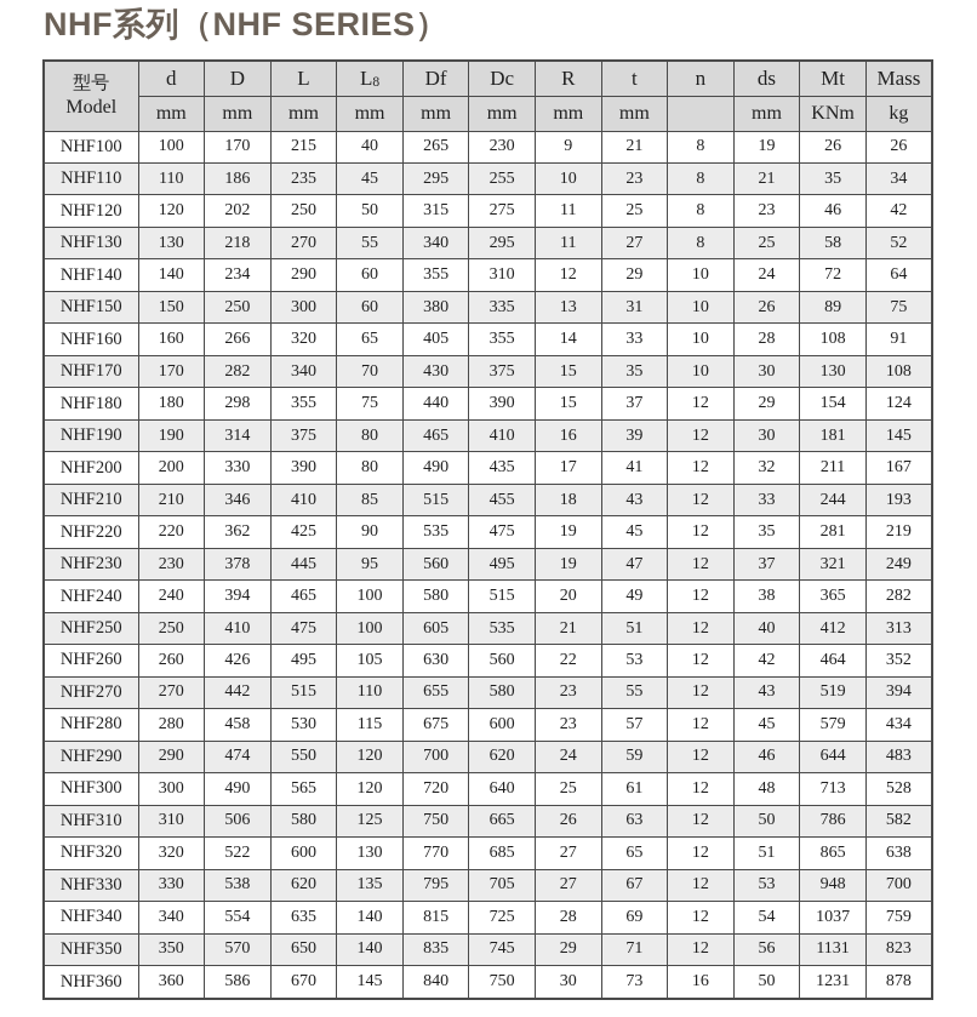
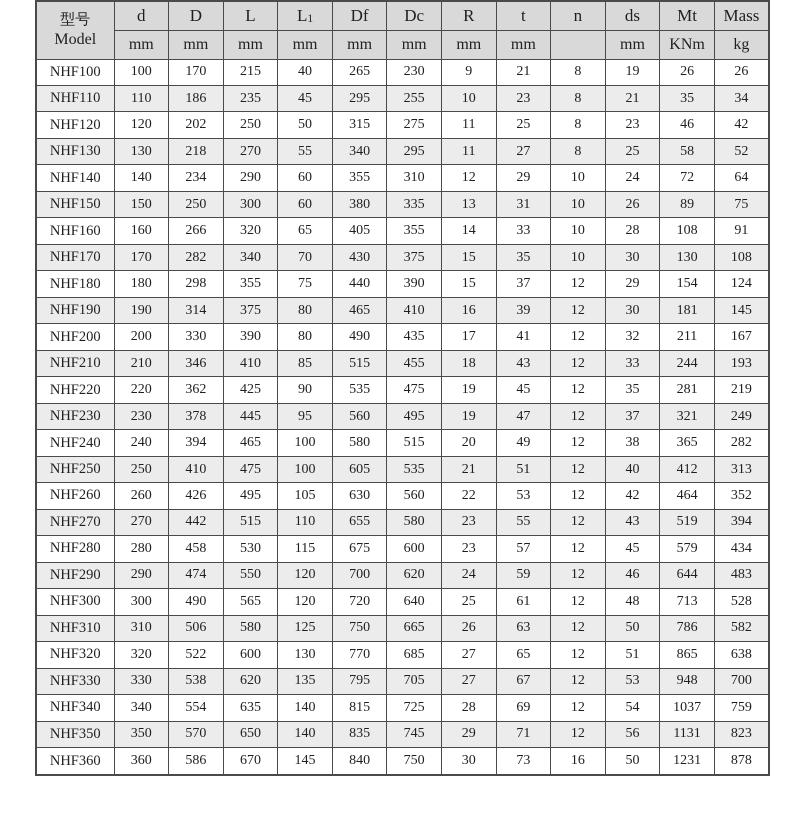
- NHF系列（NHF SERIES）
- 型号 Model	d	D	L	L8	Df	Dc	R	t	n	ds	Mt	Mass
+ 型号 Model	d	D	L	L1	Df	Dc	R	t	n	ds	Mt	Mass
  mm	mm	mm	mm	mm	mm	mm	mm		mm	KNm	kg
  NHF100	100	170	215	40	265	230	9	21	8	19	26	26
  NHF110	110	186	235	45	295	255	10	23	8	21	35	34
  NHF120	120	202	250	50	315	275	11	25	8	23	46	42
  NHF130	130	218	270	55	340	295	11	27	8	25	58	52
  NHF140	140	234	290	60	355	310	12	29	10	24	72	64
  NHF150	150	250	300	60	380	335	13	31	10	26	89	75
  NHF160	160	266	320	65	405	355	14	33	10	28	108	91
  NHF170	170	282	340	70	430	375	15	35	10	30	130	108
  NHF180	180	298	355	75	440	390	15	37	12	29	154	124
  NHF190	190	314	375	80	465	410	16	39	12	30	181	145
  NHF200	200	330	390	80	490	435	17	41	12	32	211	167
  NHF210	210	346	410	85	515	455	18	43	12	33	244	193
  NHF220	220	362	425	90	535	475	19	45	12	35	281	219
  NHF230	230	378	445	95	560	495	19	47	12	37	321	249
  NHF240	240	394	465	100	580	515	20	49	12	38	365	282
  NHF250	250	410	475	100	605	535	21	51	12	40	412	313
  NHF260	260	426	495	105	630	560	22	53	12	42	464	352
  NHF270	270	442	515	110	655	580	23	55	12	43	519	394
  NHF280	280	458	530	115	675	600	23	57	12	45	579	434
  NHF290	290	474	550	120	700	620	24	59	12	46	644	483
  NHF300	300	490	565	120	720	640	25	61	12	48	713	528
  NHF310	310	506	580	125	750	665	26	63	12	50	786	582
  NHF320	320	522	600	130	770	685	27	65	12	51	865	638
  NHF330	330	538	620	135	795	705	27	67	12	53	948	700
  NHF340	340	554	635	140	815	725	28	69	12	54	1037	759
  NHF350	350	570	650	140	835	745	29	71	12	56	1131	823
  NHF360	360	586	670	145	840	750	30	73	16	50	1231	878
